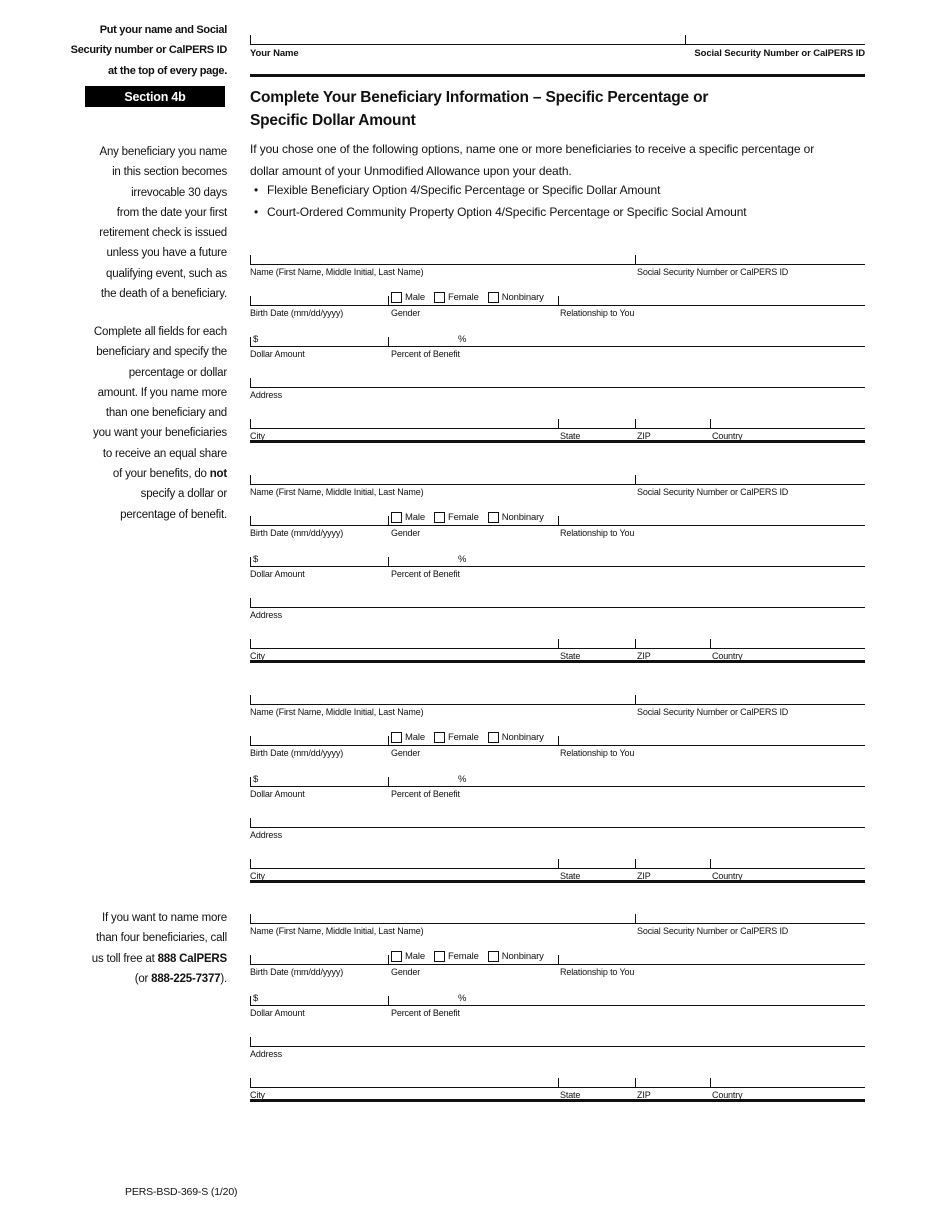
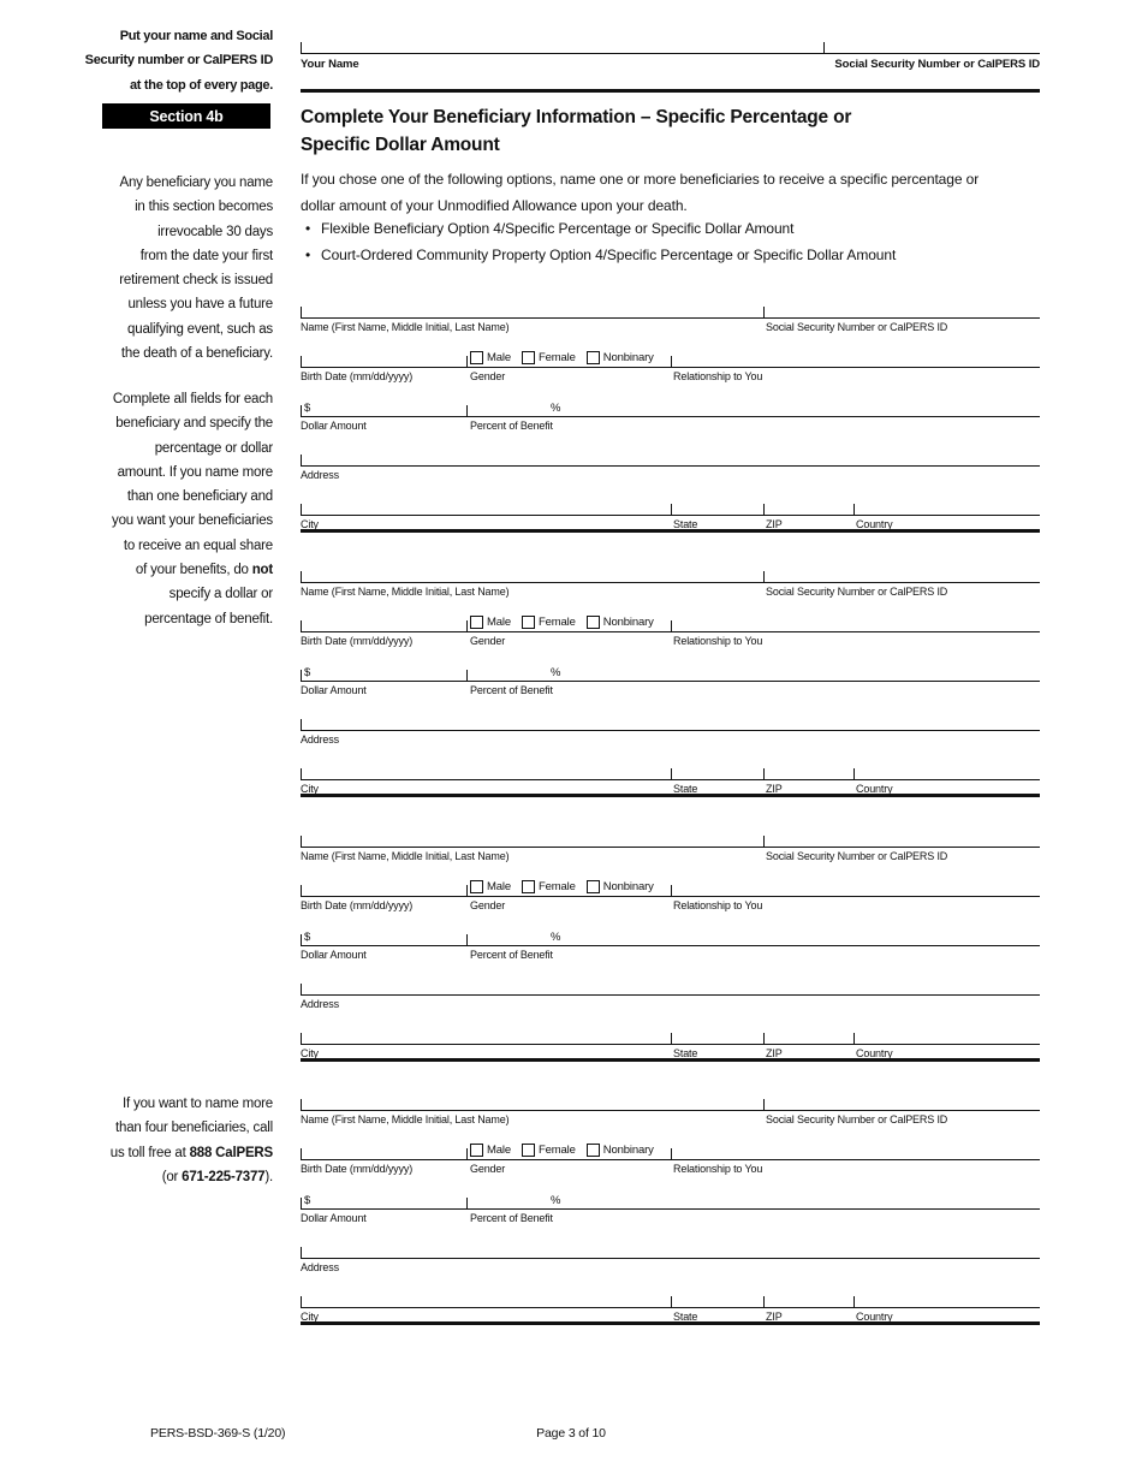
  Put your name and Social
  Security number or CalPERS ID
  at the top of every page.
  Your Name
  Social Security Number or CalPERS ID
  Section 4b
  Complete Your Beneficiary Information – Specific Percentage or
  Specific Dollar Amount
  If you chose one of the following options, name one or more beneficiaries to receive a specific percentage or dollar amount of your Unmodified Allowance upon your death.
  Flexible Beneficiary Option 4/Specific Percentage or Specific Dollar Amount
- Court-Ordered Community Property Option 4/Specific Percentage or Specific Social Amount
+ Court-Ordered Community Property Option 4/Specific Percentage or Specific Dollar Amount
  Any beneficiary you name
  in this section becomes
  irrevocable 30 days
  from the date your first
  retirement check is issued
  unless you have a future
  qualifying event, such as
  the death of a beneficiary.
  Complete all fields for each
  beneficiary and specify the
  percentage or dollar
  amount. If you name more
  than one beneficiary and
  you want your beneficiaries
  to receive an equal share
  of your benefits, do not
  specify a dollar or
  percentage of benefit.
  If you want to name more
  than four beneficiaries, call
  us toll free at 888 CalPERS
- (or 888-225-7377).
+ (or 671-225-7377).
  Name (First Name, Middle Initial, Last Name)
  Social Security Number or CalPERS ID
  Male
  Female
  Nonbinary
  Birth Date (mm/dd/yyyy)
  Gender
  Relationship to You
  $
  %
  Dollar Amount
  Percent of Benefit
  Address
  City
  State
  ZIP
  Country
  Name (First Name, Middle Initial, Last Name)
  Social Security Number or CalPERS ID
  Male
  Female
  Nonbinary
  Birth Date (mm/dd/yyyy)
  Gender
  Relationship to You
  $
  %
  Dollar Amount
  Percent of Benefit
  Address
  City
  State
  ZIP
  Country
  Name (First Name, Middle Initial, Last Name)
  Social Security Number or CalPERS ID
  Male
  Female
  Nonbinary
  Birth Date (mm/dd/yyyy)
  Gender
  Relationship to You
  $
  %
  Dollar Amount
  Percent of Benefit
  Address
  City
  State
  ZIP
  Country
  Name (First Name, Middle Initial, Last Name)
  Social Security Number or CalPERS ID
  Male
  Female
  Nonbinary
  Birth Date (mm/dd/yyyy)
  Gender
  Relationship to You
  $
  %
  Dollar Amount
  Percent of Benefit
  Address
  City
  State
  ZIP
  Country
  PERS-BSD-369-S (1/20)
+ Page 3 of 10
